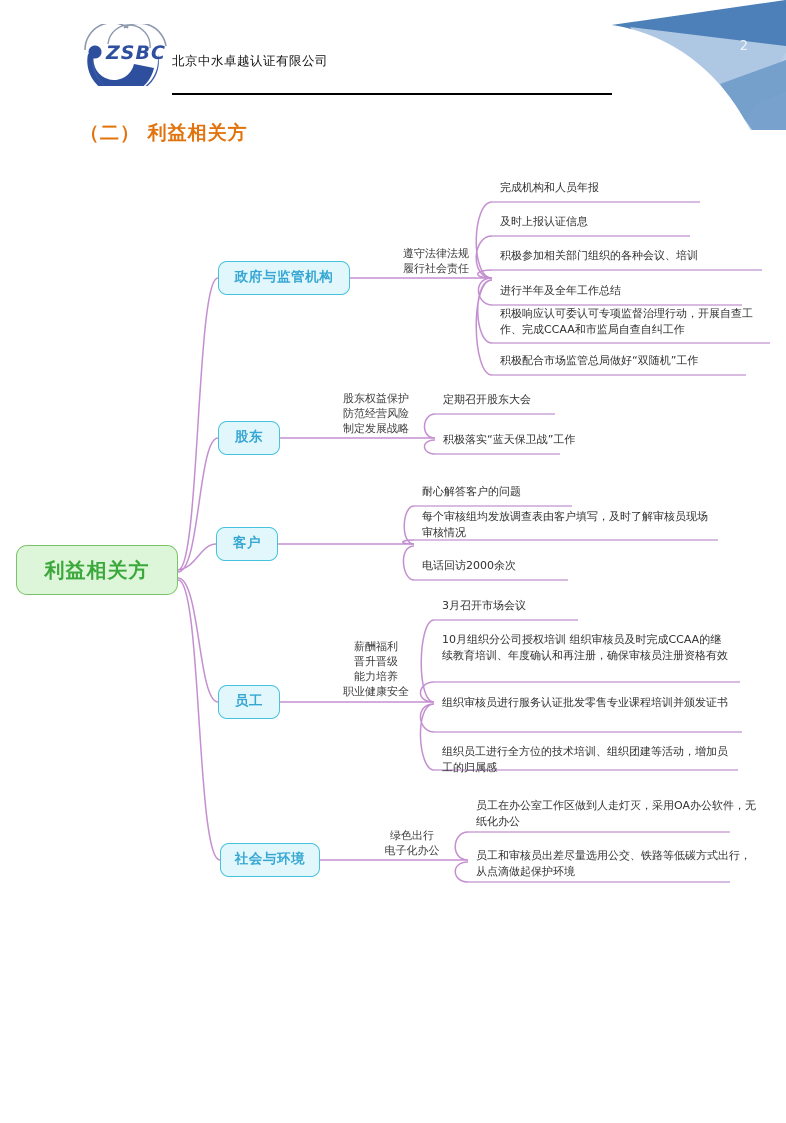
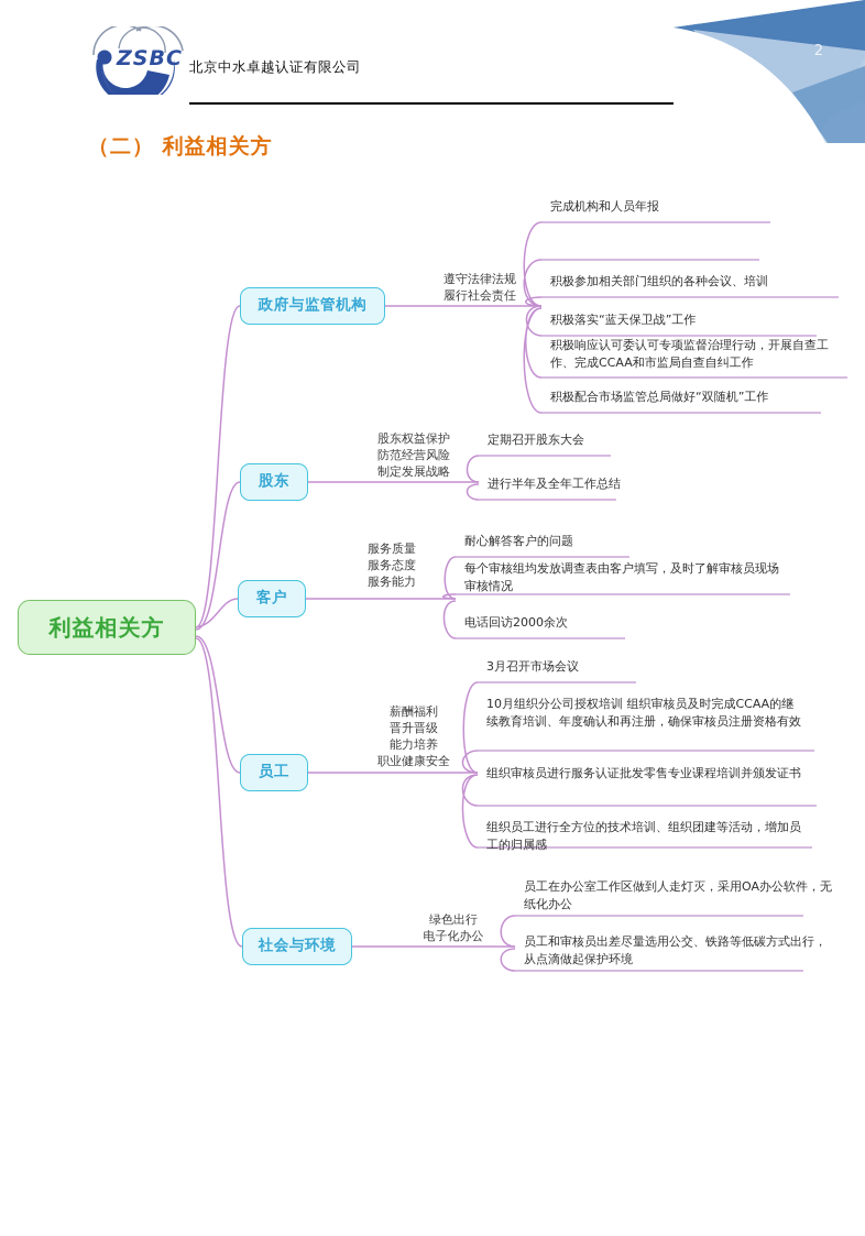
  2
  ZSBC
  北京中水卓越认证有限公司
  （二） 利益相关方
  利益相关方
  政府与监管机构
  遵守法律法规
  履行社会责任
  完成机构和人员年报
- 及时上报认证信息
  积极参加相关部门组织的各种会议、培训
- 进行半年及全年工作总结
+ 积极落实“蓝天保卫战”工作
  积极响应认可委认可专项监督治理行动，开展自查工作、完成CCAA和市监局自查自纠工作
  积极配合市场监管总局做好“双随机”工作
  股东
  股东权益保护
  防范经营风险
  制定发展战略
  定期召开股东大会
- 积极落实“蓝天保卫战”工作
+ 进行半年及全年工作总结
  客户
+ 服务质量
+ 服务态度
+ 服务能力
  耐心解答客户的问题
  每个审核组均发放调查表由客户填写，及时了解审核员现场审核情况
  电话回访2000余次
  员工
  薪酬福利
  晋升晋级
  能力培养
  职业健康安全
  3月召开市场会议
  10月组织分公司授权培训 组织审核员及时完成CCAA的继续教育培训、年度确认和再注册，确保审核员注册资格有效
  组织审核员进行服务认证批发零售专业课程培训并颁发证书
  组织员工进行全方位的技术培训、组织团建等活动，增加员工的归属感
  社会与环境
  绿色出行
  电子化办公
  员工在办公室工作区做到人走灯灭，采用OA办公软件，无纸化办公
  员工和审核员出差尽量选用公交、铁路等低碳方式出行，从点滴做起保护环境
